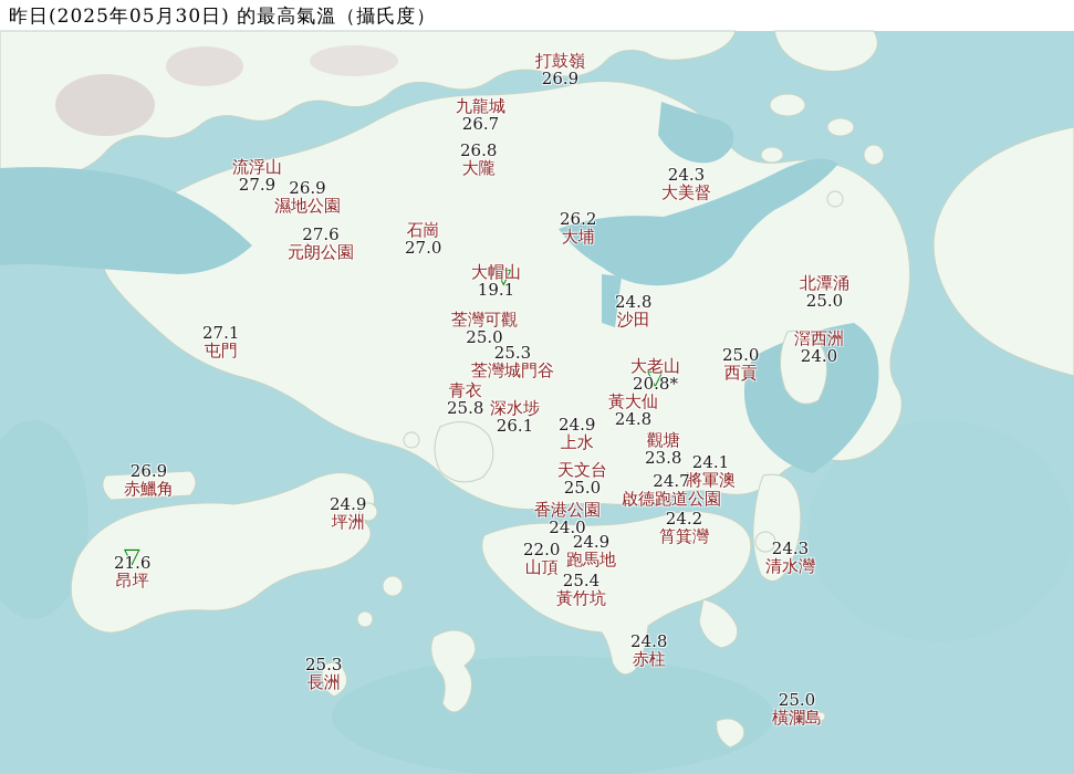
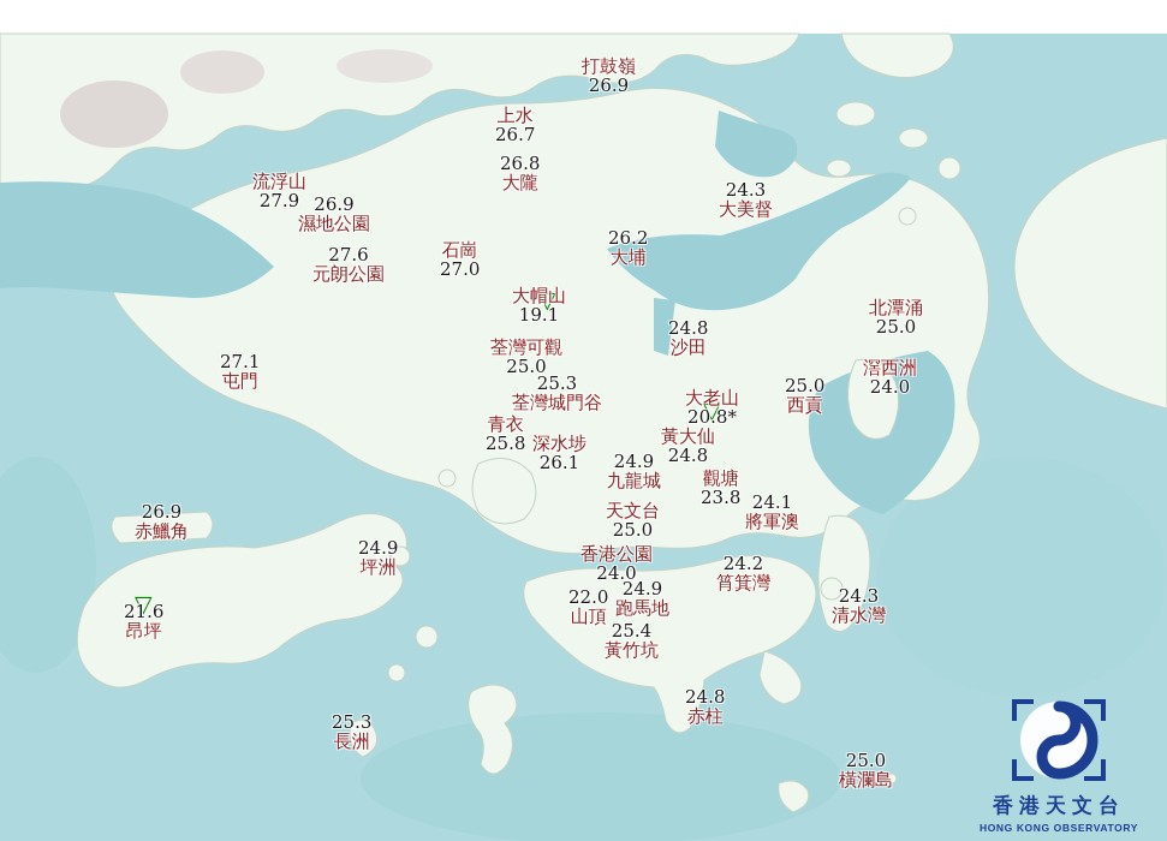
- 昨日(2025年05月30日) 的最高氣溫（攝氏度）
  打鼓嶺
  26.9
- 九龍城
+ 上水
  26.7
  26.8
  大隴
  流浮山
  27.9
  26.9
  濕地公園
  27.6
  元朗公園
  石崗
  27.0
  26.2
  大埔
  24.3
  大美督
  大帽山
  19.1
  荃灣可觀
  25.0
  北潭涌
  25.0
  24.8
  沙田
  27.1
  屯門
  25.3
  荃灣城門谷
  25.0
  西貢
  滘西洲
  24.0
  大老山
  20.8*
  青衣
  25.8
  黃大仙
  24.8
  深水埗
  26.1
  24.9
- 上水
+ 九龍城
  觀塘
  23.8
  24.1
  將軍澳
  天文台
  25.0
- 24.7
- 啟德跑道公園
  26.9
  赤鱲角
  24.9
  坪洲
  香港公園
  24.0
  24.2
  筲箕灣
  21.6
  昂坪
  22.0
  山頂
  24.9
  跑馬地
  25.4
  黃竹坑
  24.3
  清水灣
  24.8
  赤柱
  25.3
  長洲
  25.0
  橫瀾島
  ▽
  ▽
  ▽
+ 香港天文台
+ HONG KONG OBSERVATORY
